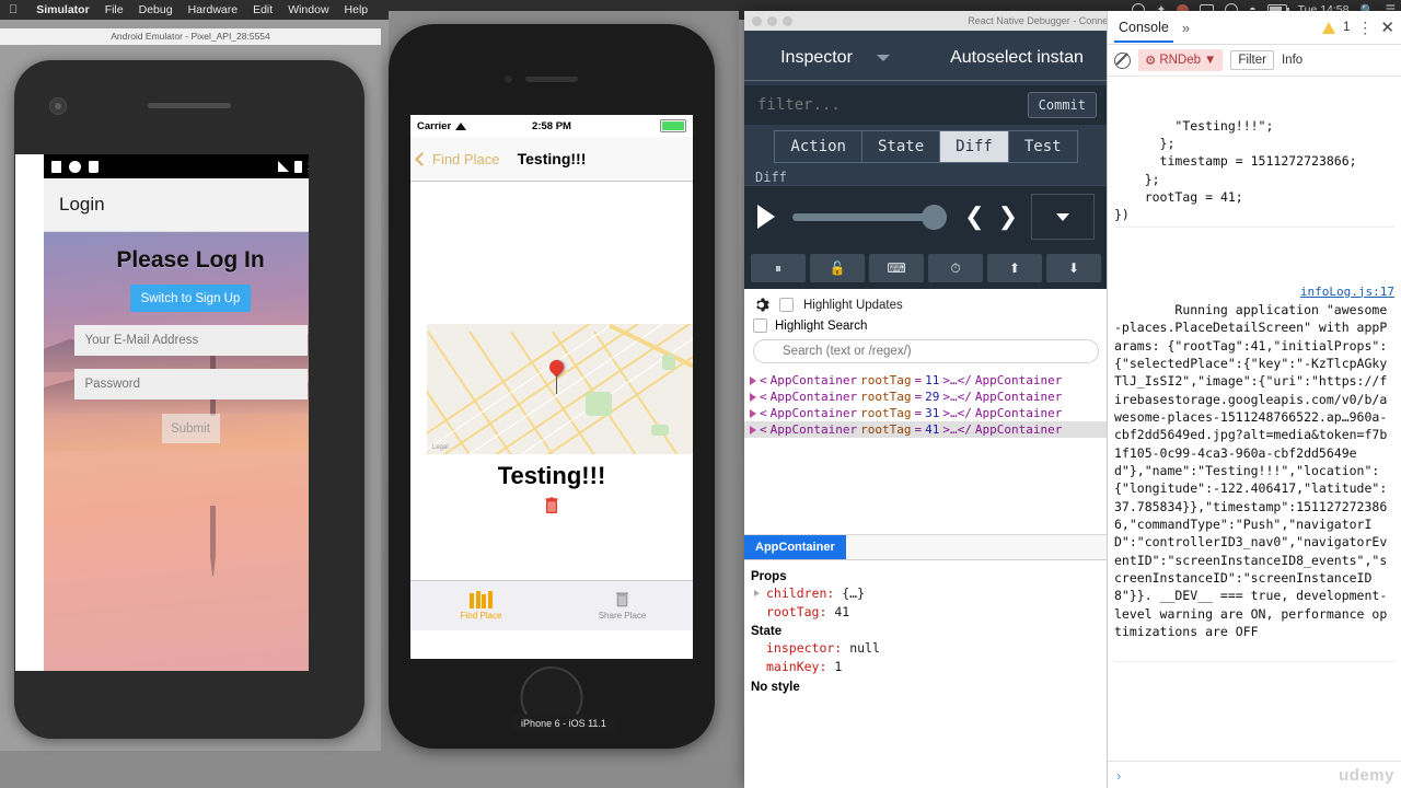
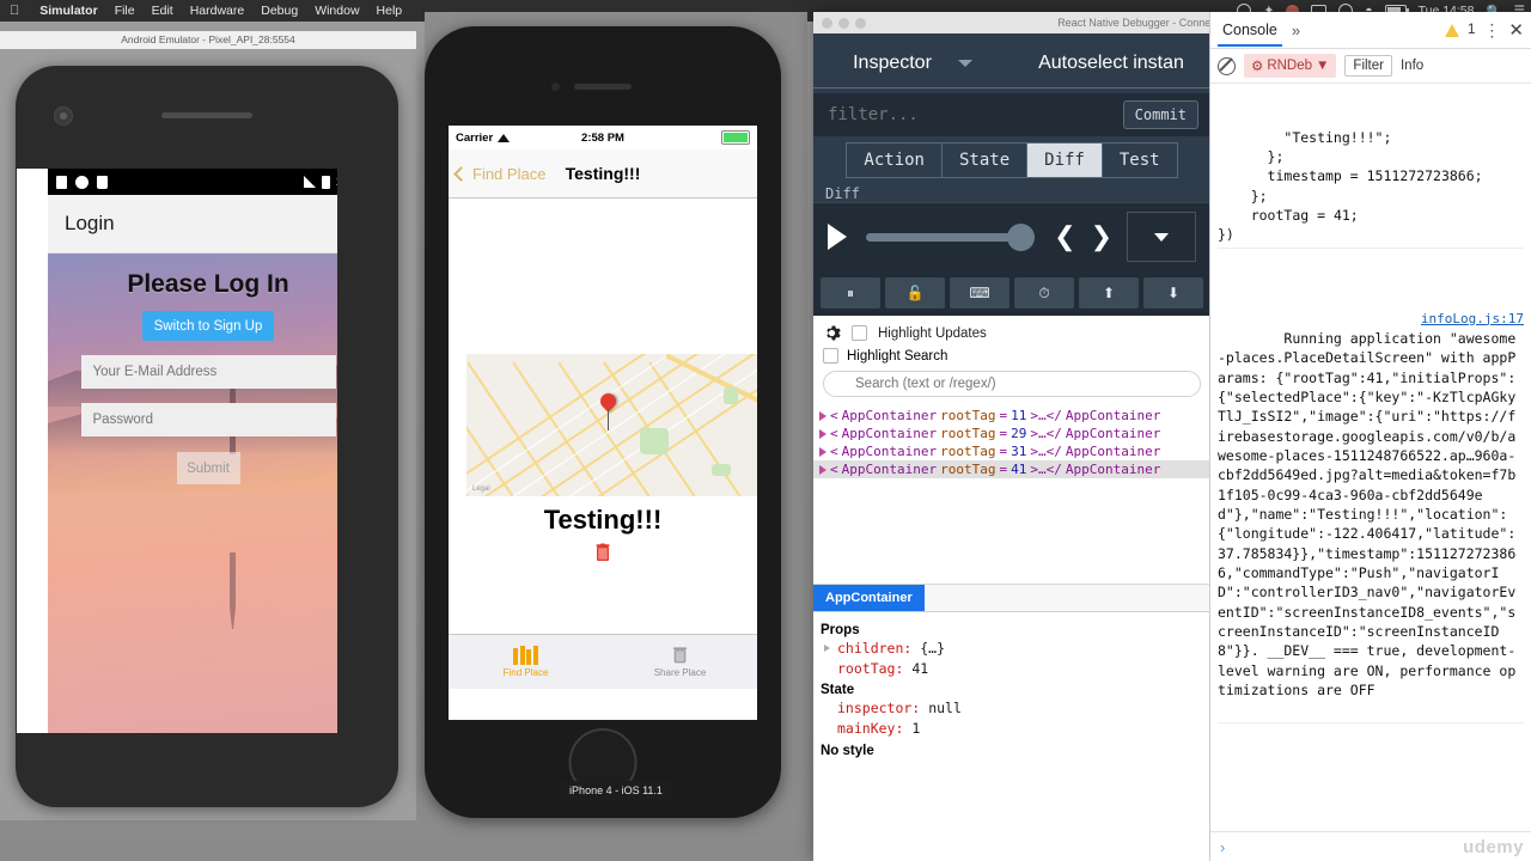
  
  Simulator
  File
- Debug
+ Edit
  Hardware
- Edit
+ Debug
  Window
  Help
  ✦
  ◓
  Tue 14:58
  ☰
  Android Emulator - Pixel_API_28:5554
  Login
  Please Log In
  Switch to Sign Up
  Your E-Mail Address
  Password
  Submit
  Carrier
  2:58 PM
  Find Place
  Testing!!!
  Testing!!!
  Find Place
  Share Place
- iPhone 6 - iOS 11.1
+ iPhone 4 - iOS 11.1
  Inspector
  Autoselect instan
  filter...
  Commit
  Action
  State
  Diff
  Test
  Diff
  ❮
  ❯
  ⏸
  🔓
  ⌨
  ⏱
  ⬆
  ⬇
  Highlight Updates
  Highlight Search
  Search (text or /regex/)
  <
  AppContainer
  rootTag
  =
  11
  >…</
  AppContainer
  <
  AppContainer
  rootTag
  =
  29
  >…</
  AppContainer
  <
  AppContainer
  rootTag
  =
  31
  >…</
  AppContainer
  <
  AppContainer
  rootTag
  =
  41
  >…</
  AppContainer
  AppContainer
  Props
  children: {…}
  rootTag: 41
  State
  inspector: null
  mainKey: 1
  No style
  Console
  »
  1
  ⋮
  ✕
  ⚙
  RNDeb
  ▼
  Filter
  Info
  "Testing!!!";
  };
  timestamp = 1511272723866;
  };
  rootTag = 41;
  })
  infoLog.js:17
  Running application "awesome-places.PlaceDetailScreen" with appParams: {"rootTag":41,"initialProps":{"selectedPlace":{"key":"-KzTlcpAGkyTlJ_IsSI2","image":{"uri":"https://firebasestorage.googleapis.com/v0/b/awesome-places-1511248766522.ap…960a-cbf2dd5649ed.jpg?alt=media&token=f7b1f105-0c99-4ca3-960a-cbf2dd5649ed"},"name":"Testing!!!","location":{"longitude":-122.406417,"latitude":37.785834}},"timestamp":1511272723866,"commandType":"Push","navigatorID":"controllerID3_nav0","navigatorEventID":"screenInstanceID8_events","screenInstanceID":"screenInstanceID8"}}. __DEV__ === true, development-level warning are ON, performance optimizations are OFF
  ›
  udemy
